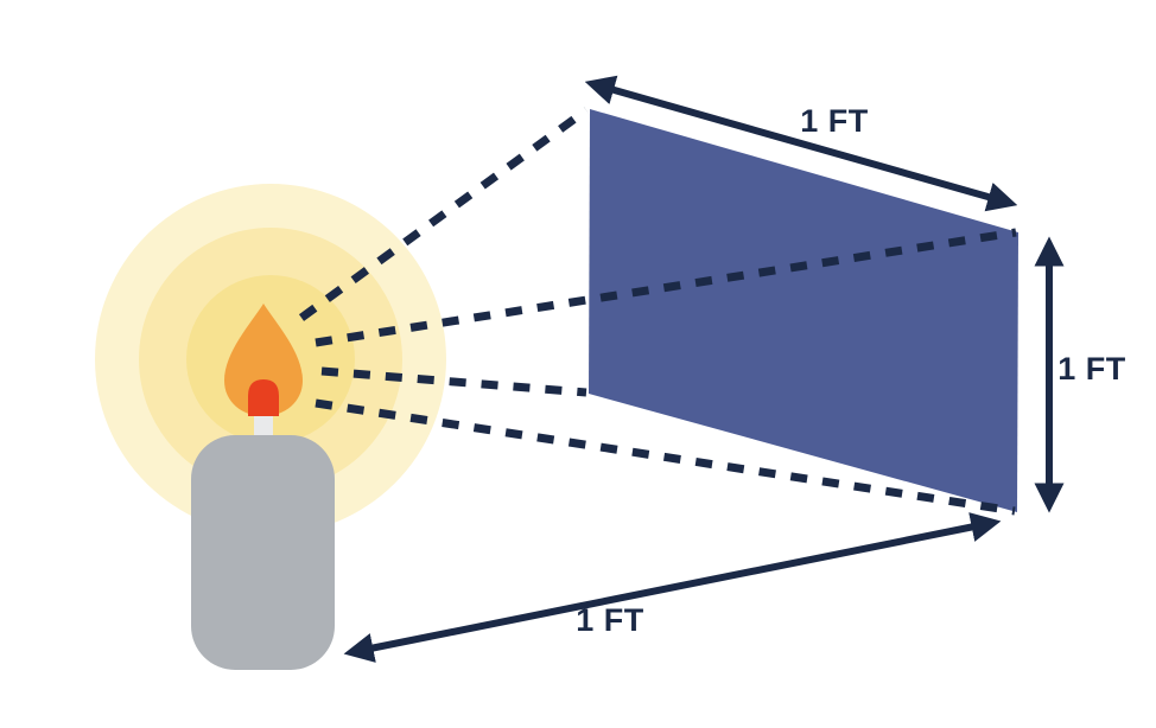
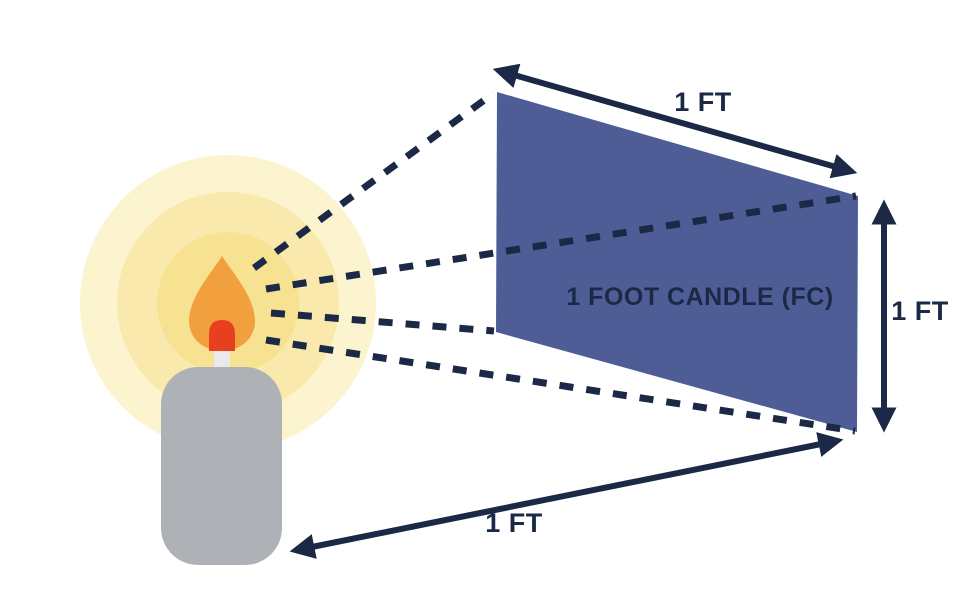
  1 FT
+ 1 FOOT CANDLE (FC)
  1 FT
  1 FT
